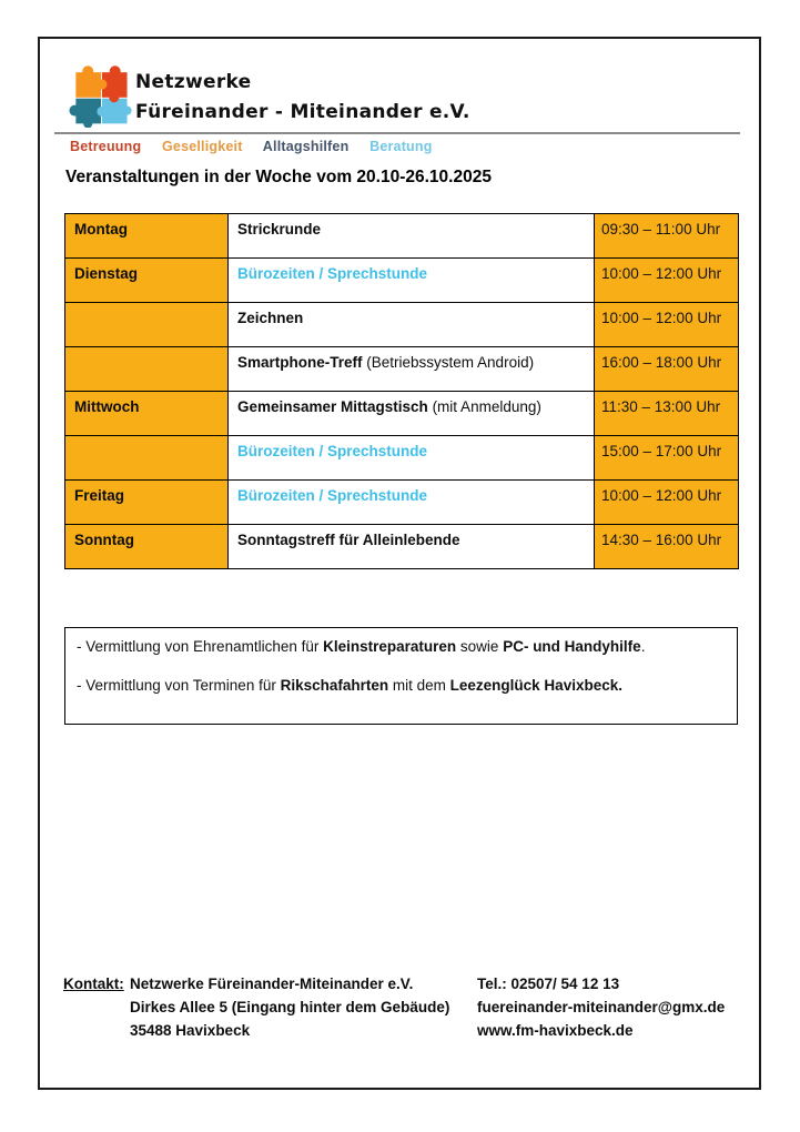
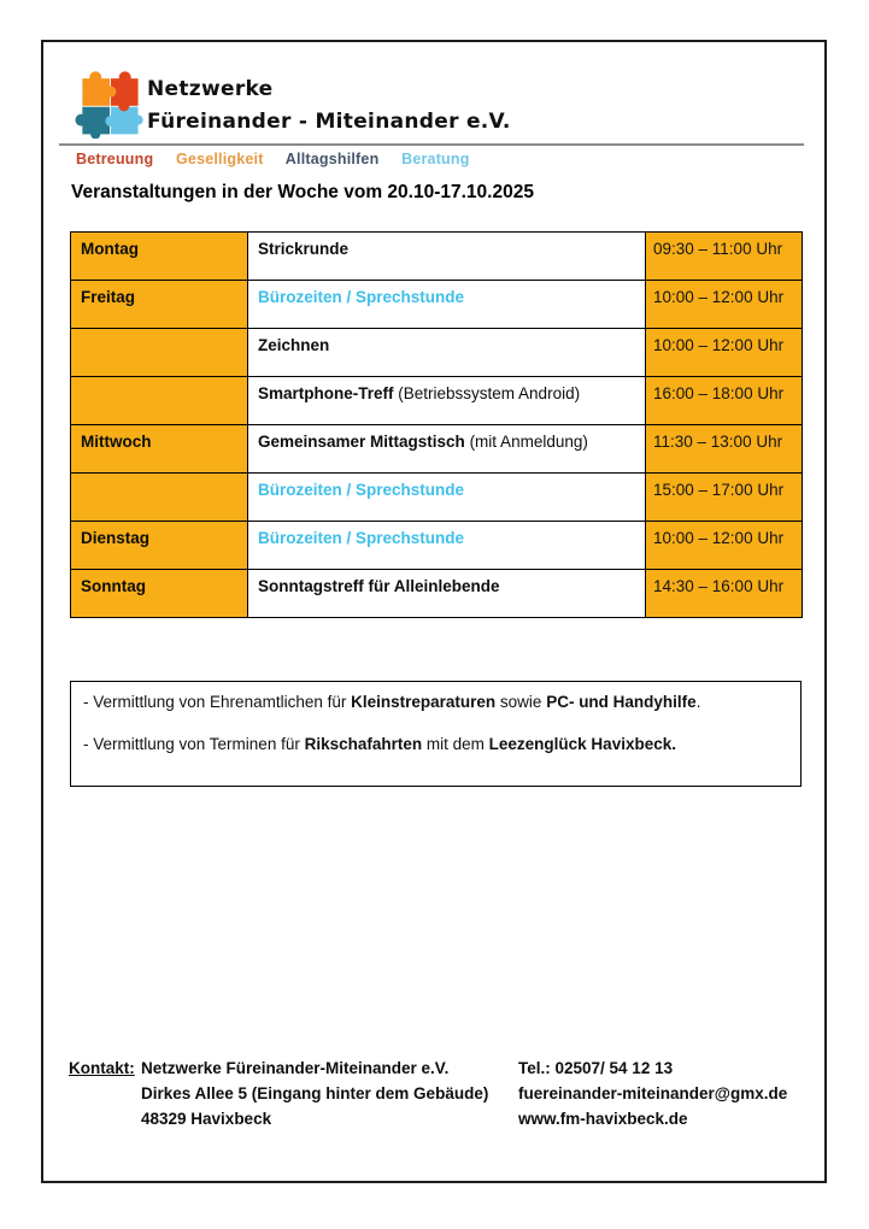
  Netzwerke
  Füreinander - Miteinander e.V.
  Betreuung Geselligkeit Alltagshilfen Beratung
- Veranstaltungen in der Woche vom 20.10-26.10.2025
+ Veranstaltungen in der Woche vom 20.10-17.10.2025
  Montag
  Strickrunde
  09:30 – 11:00 Uhr
- Dienstag
+ Freitag
  Bürozeiten / Sprechstunde
  10:00 – 12:00 Uhr
  Zeichnen
  10:00 – 12:00 Uhr
  Smartphone-Treff (Betriebssystem Android)
  16:00 – 18:00 Uhr
  Mittwoch
  Gemeinsamer Mittagstisch (mit Anmeldung)
  11:30 – 13:00 Uhr
  Bürozeiten / Sprechstunde
  15:00 – 17:00 Uhr
- Freitag
+ Dienstag
  Bürozeiten / Sprechstunde
  10:00 – 12:00 Uhr
  Sonntag
  Sonntagstreff für Alleinlebende
  14:30 – 16:00 Uhr
  - Vermittlung von Ehrenamtlichen für Kleinstreparaturen sowie PC- und Handyhilfe.
  - Vermittlung von Terminen für Rikschafahrten mit dem Leezenglück Havixbeck.
  Kontakt:
  Netzwerke Füreinander-Miteinander e.V.
  Dirkes Allee 5 (Eingang hinter dem Gebäude)
- 35488 Havixbeck
+ 48329 Havixbeck
  Tel.: 02507/ 54 12 13
  fuereinander-miteinander@gmx.de
  www.fm-havixbeck.de
